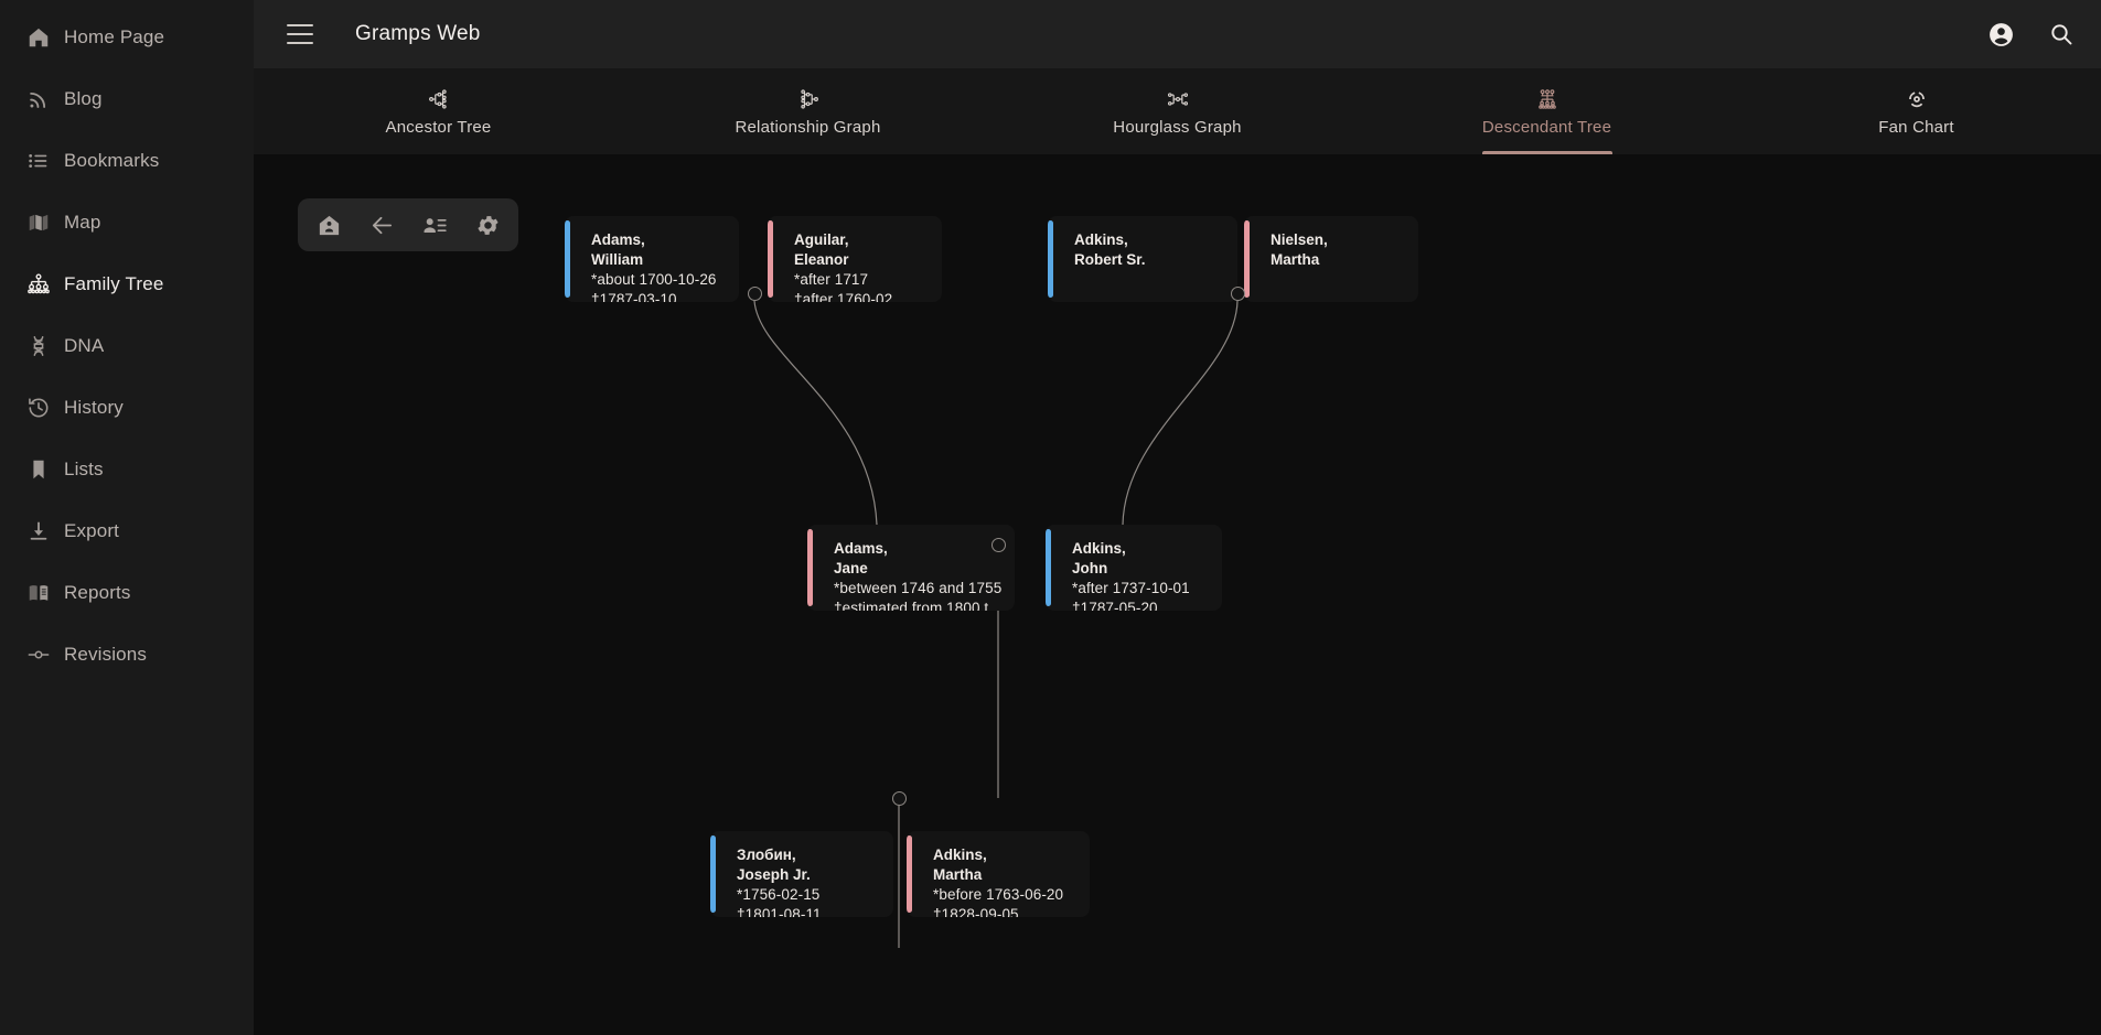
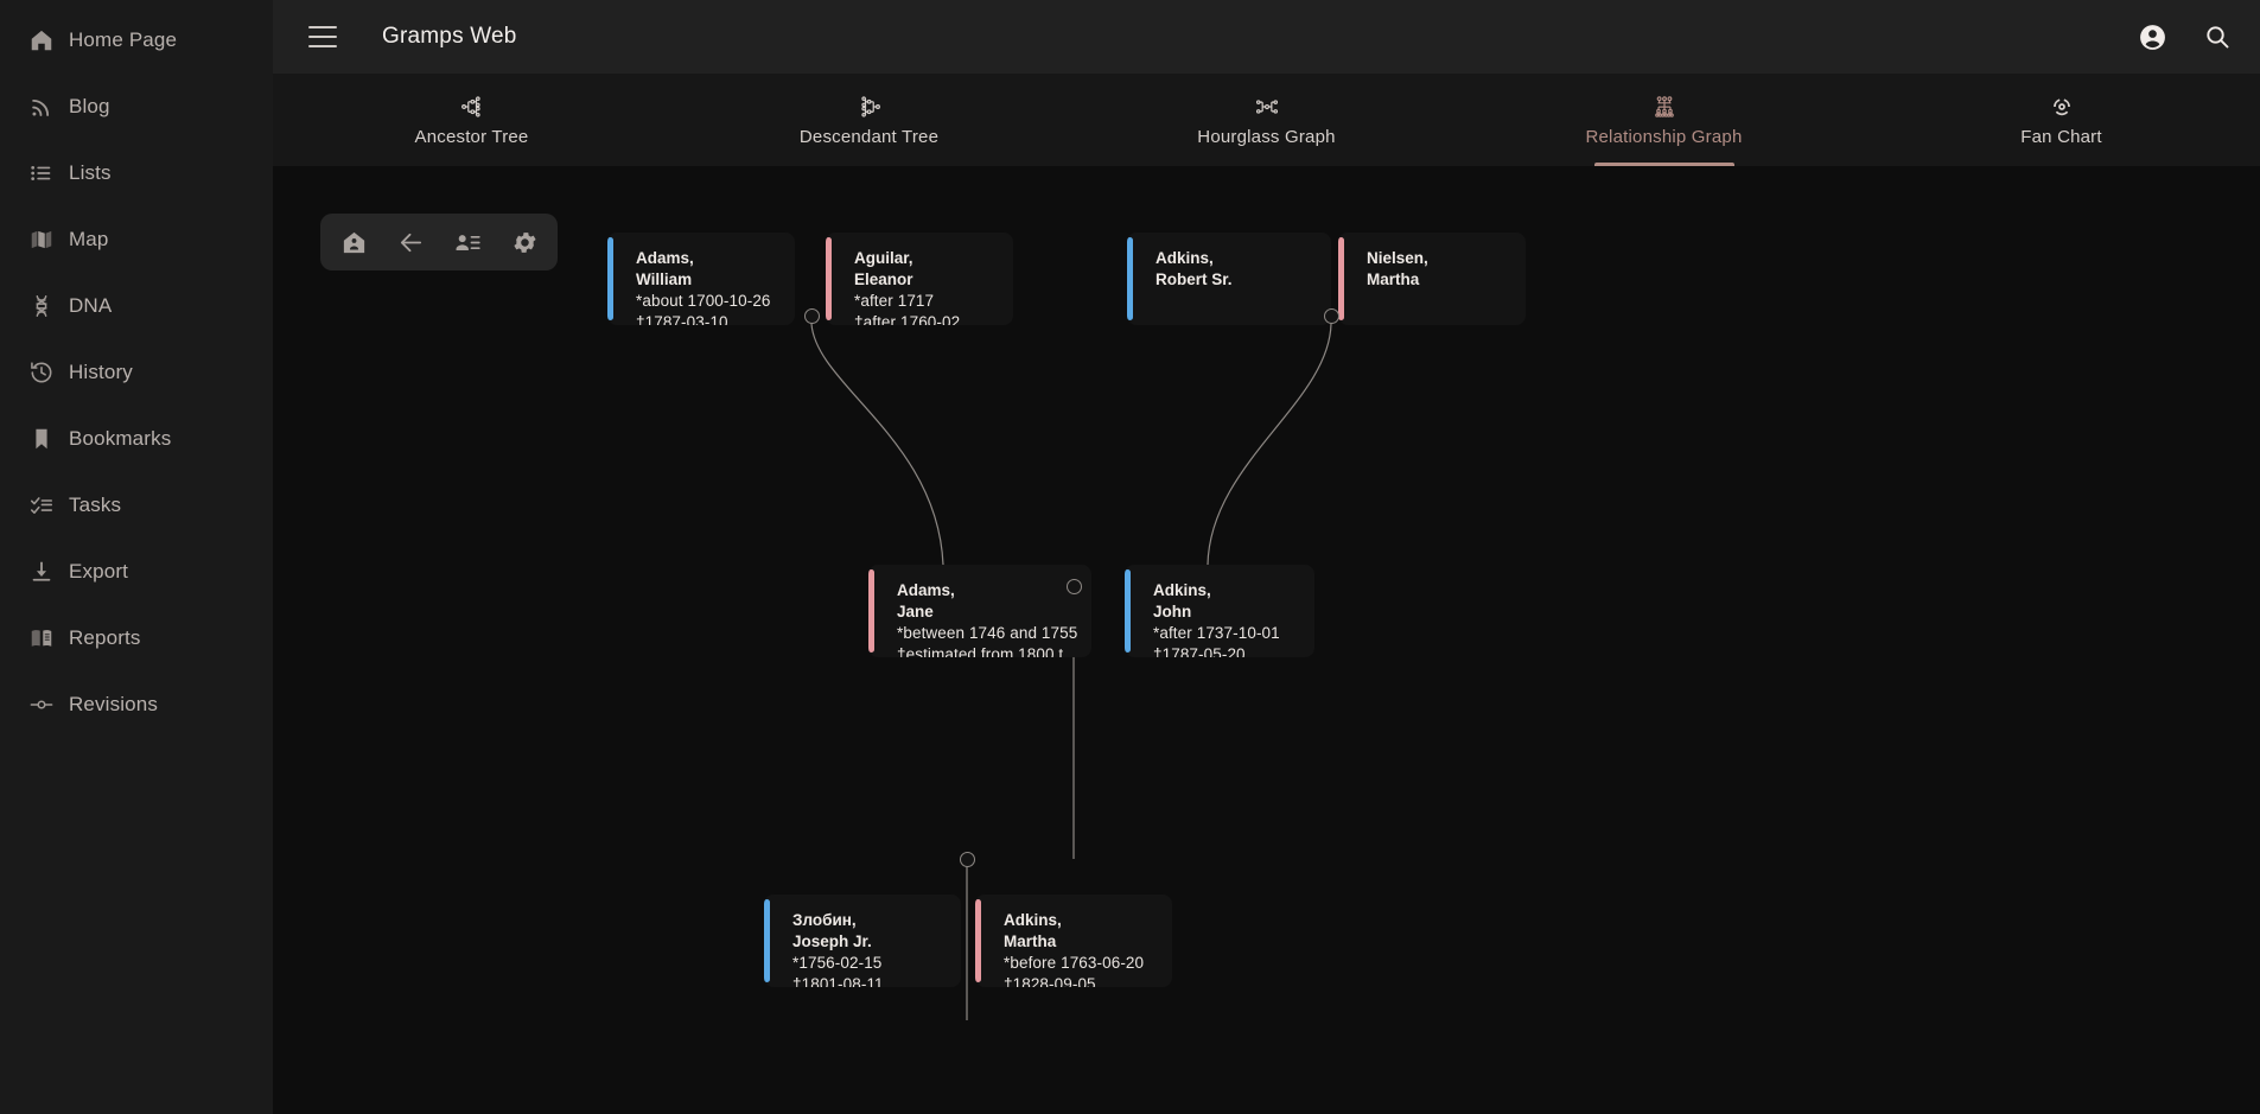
  Home Page
  Blog
- Bookmarks
+ Lists
  Map
- Family Tree
  DNA
  History
- Lists
+ Bookmarks
+ Tasks
  Export
  Reports
  Revisions
  Gramps Web
  Ancestor Tree
- Relationship Graph
+ Descendant Tree
  Hourglass Graph
- Descendant Tree
+ Relationship Graph
  Fan Chart
  Adams,
  William
  *about 1700-10-26
  †1787-03-10
  Aguilar,
  Eleanor
  *after 1717
  †after 1760-02
  Adkins,
  Robert Sr.
  Nielsen,
  Martha
  Adams,
  Jane
  *between 1746 and 1755
  †estimated from 1800 t…
  Adkins,
  John
  *after 1737-10-01
  †1787-05-20
  Злобин,
  Joseph Jr.
  *1756-02-15
  †1801-08-11
  Adkins,
  Martha
  *before 1763-06-20
  †1828-09-05
